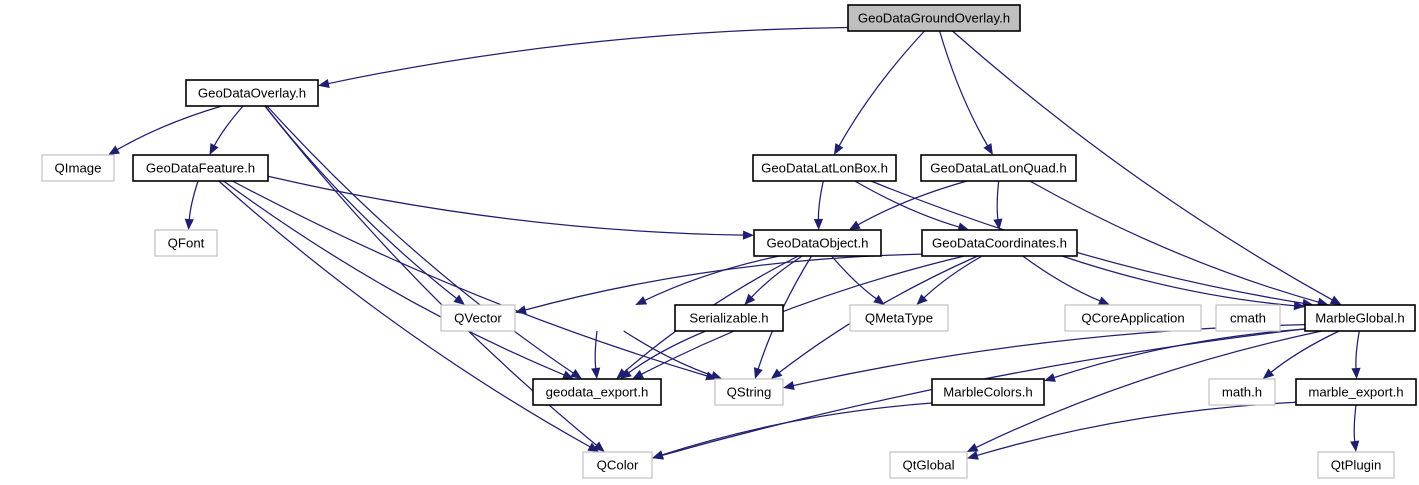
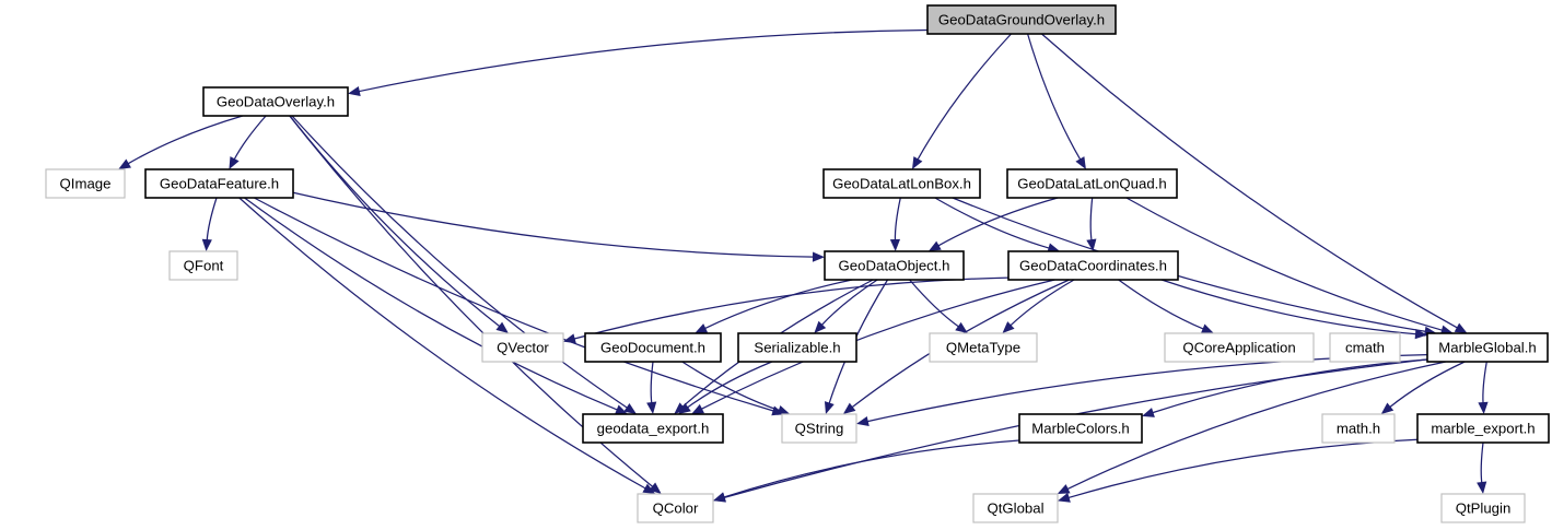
  GeoDataGroundOverlay.h
  GeoDataOverlay.h
  QImage
  GeoDataFeature.h
  GeoDataLatLonBox.h
  GeoDataLatLonQuad.h
  QFont
  GeoDataObject.h
  GeoDataCoordinates.h
  QVector
+ GeoDocument.h
  Serializable.h
  QMetaType
  QCoreApplication
  cmath
  MarbleGlobal.h
  geodata_export.h
  QString
  MarbleColors.h
  math.h
  marble_export.h
  QColor
  QtGlobal
  QtPlugin
